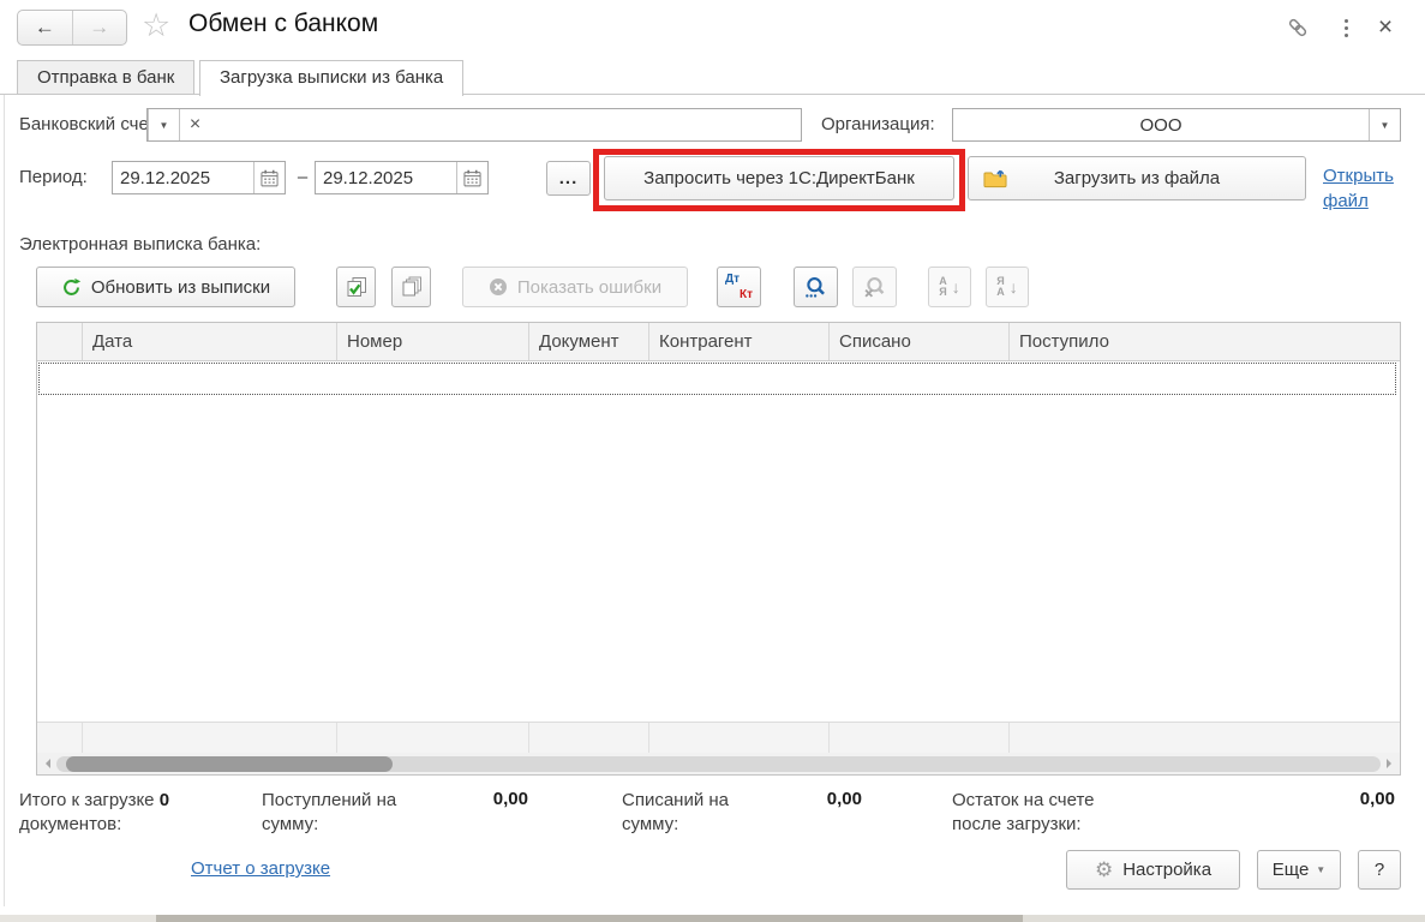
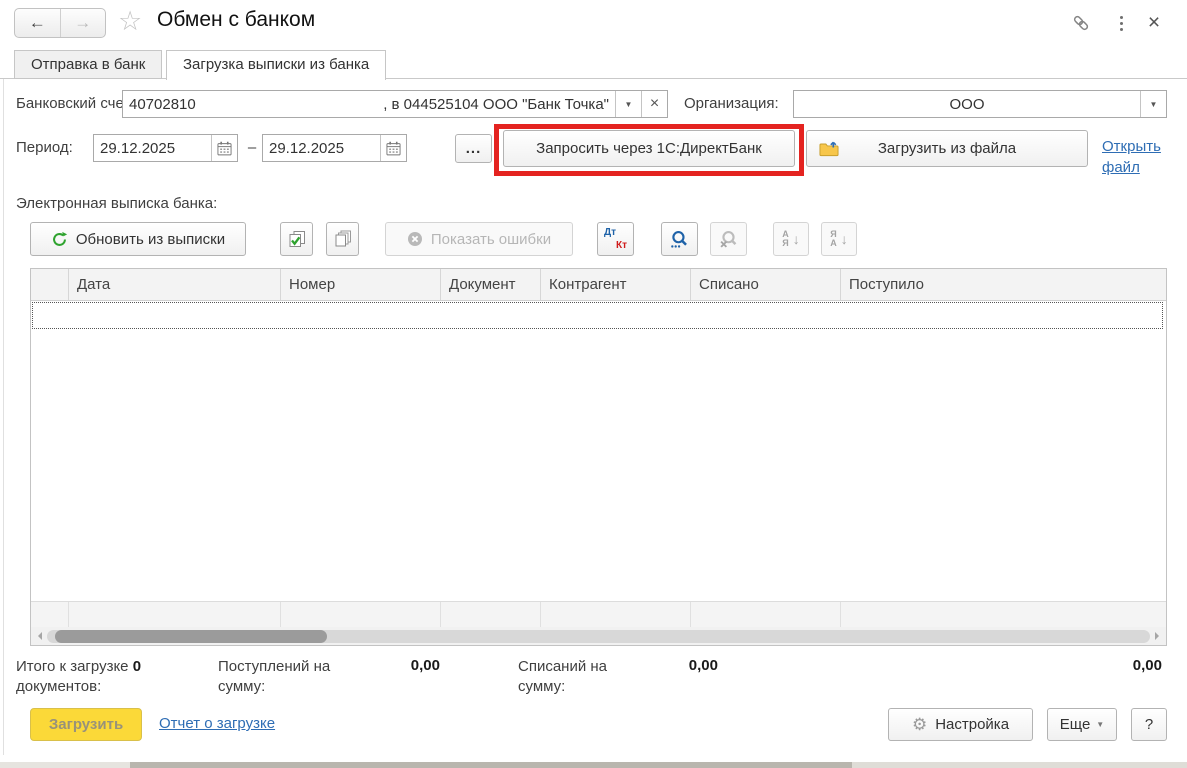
  ←
  →
  ☆
  Обмен с банком
  ×
  Отправка в банк
  Загрузка выписки из банка
  Банковский сче
+ 40702810
+ , в 044525104 ООО "Банк Точка"
  ▼
  ×
  Организация:
  ООО
  ▼
  Период:
  29.12.2025
  –
  29.12.2025
  ...
  Запросить через 1С:ДиректБанк
  Загрузить из файла
  Открыть файл
  Электронная выписка банка:
  Обновить из выписки
  Показать ошибки
  Дт
  Кт
  А
  Я
  ↓
  Я
  А
  ↓
  Дата
  Номер
  Документ
  Контрагент
  Списано
  Поступило
  Итого к загрузке 0
  документов:
  Поступлений на сумму:
  0,00
  Списаний на сумму:
  0,00
- Остаток на счете после загрузки:
  0,00
+ Загрузить
  Отчет о загрузке
  ⚙
  Настройка
  Еще
  ▼
  ?
